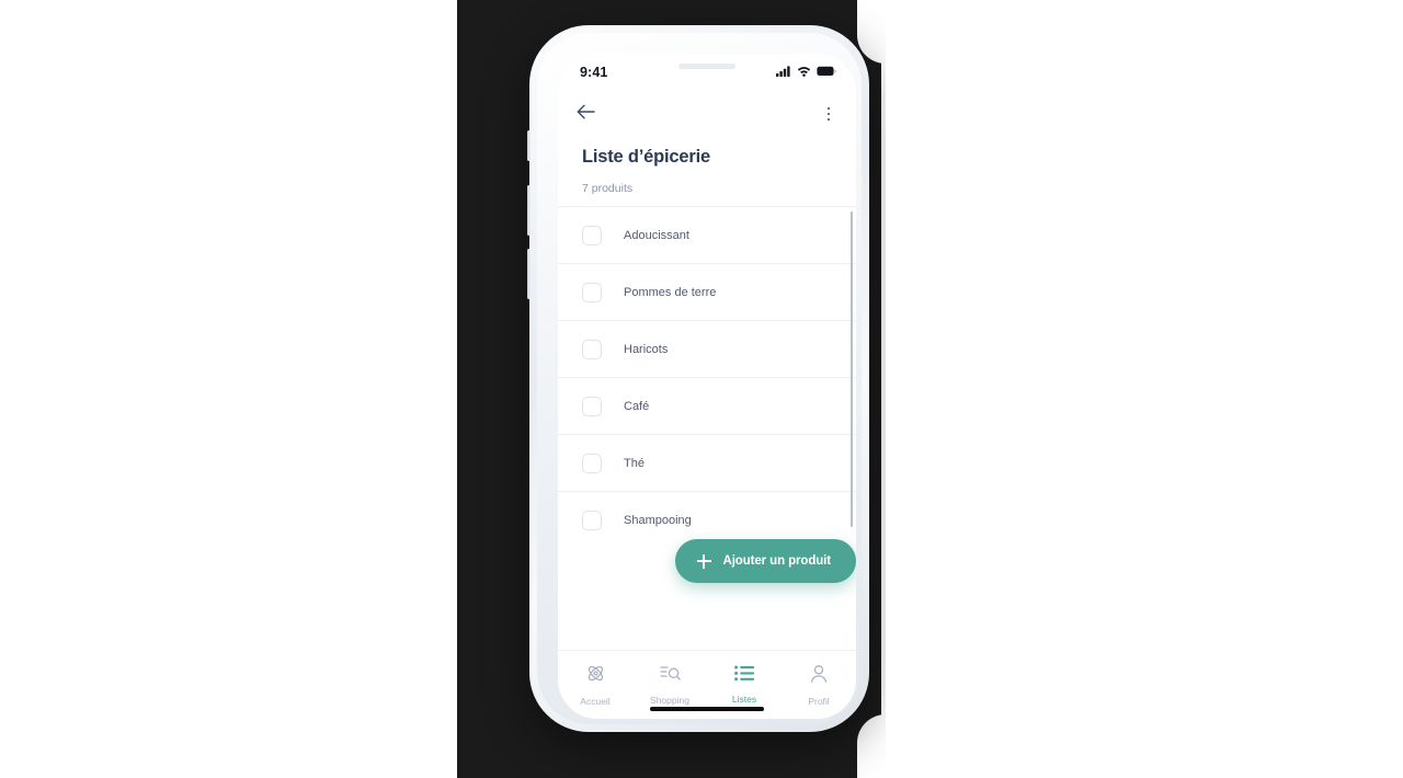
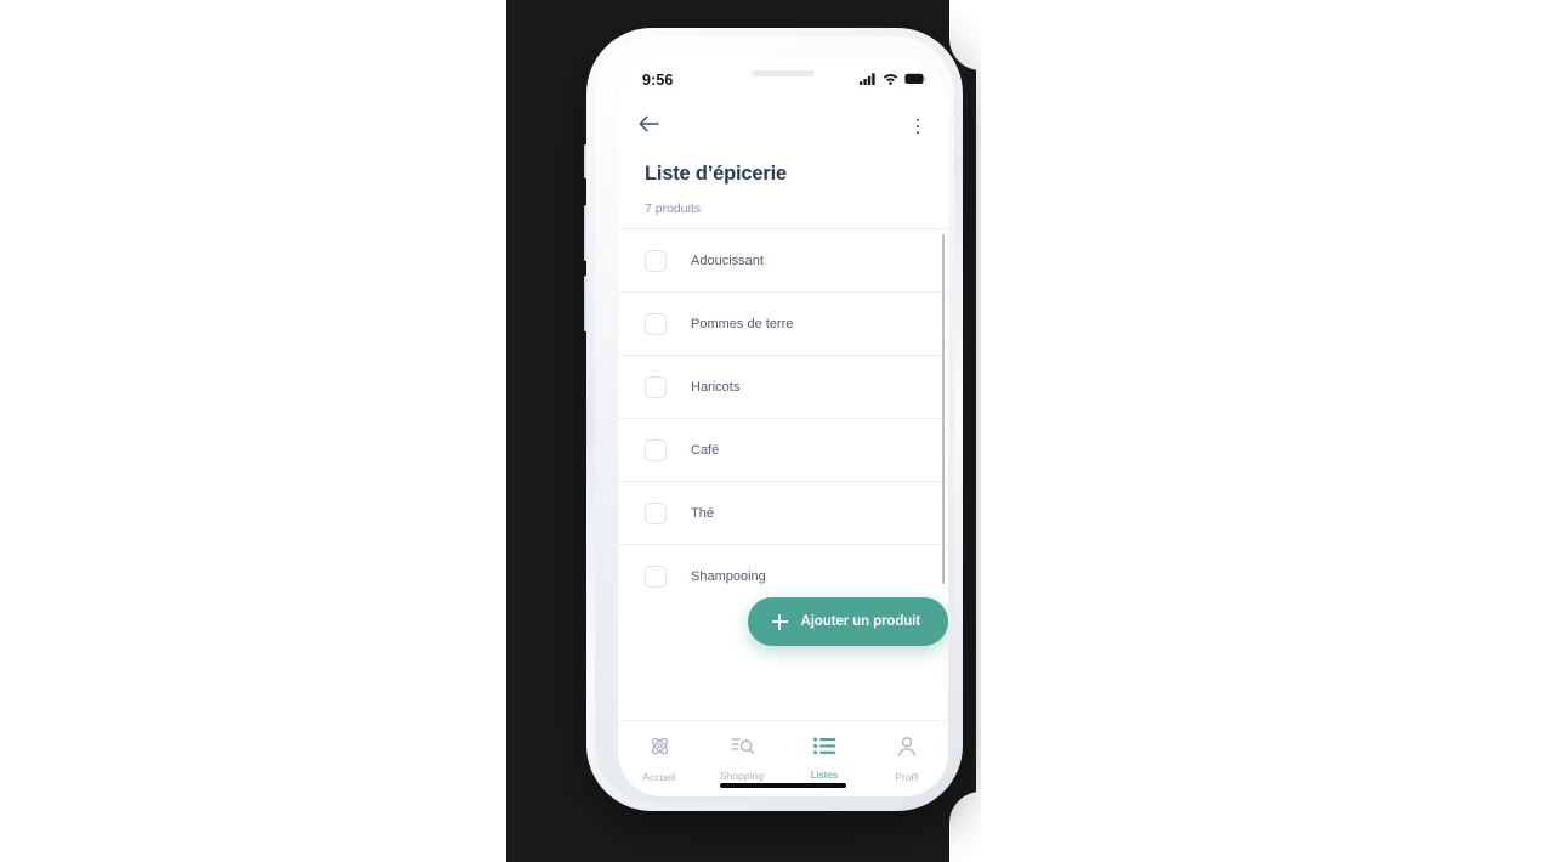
- 9:41
+ 9:56
  Liste d’épicerie
  7 produits
  Adoucissant
  Pommes de terre
  Haricots
  Café
  Thé
  Shampooing
  Ajouter un produit
  Accueil
  Shopping
  Listes
  Profil
